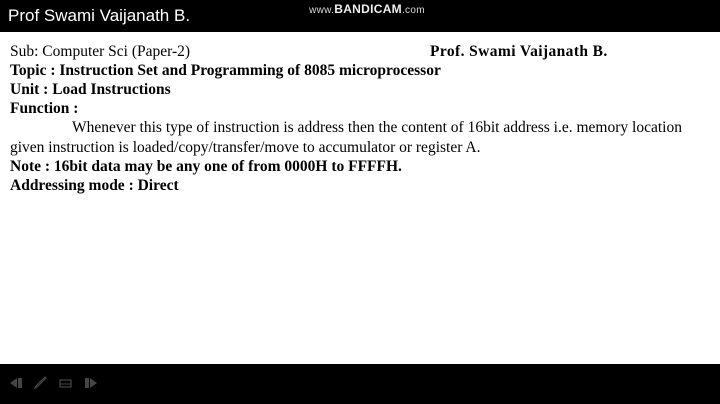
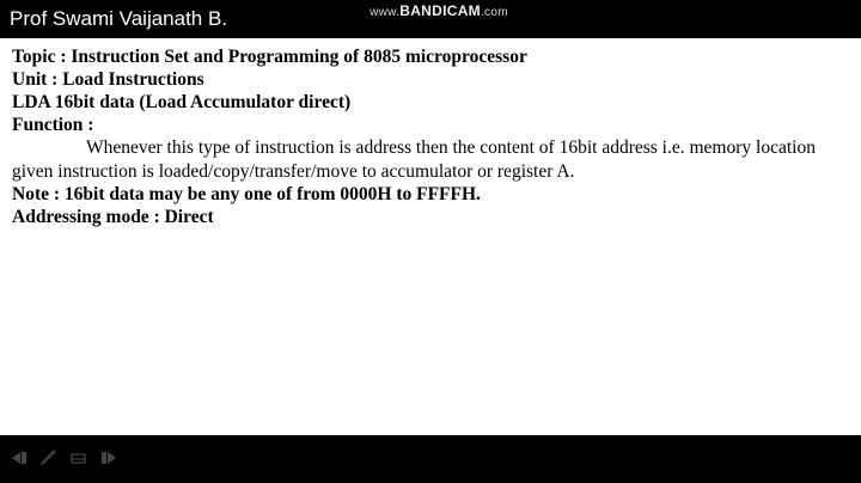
  Prof Swami Vaijanath B.
  www.BANDICAM.com
- Sub: Computer Sci (Paper-2)
- Prof. Swami Vaijanath B.
  Topic : Instruction Set and Programming of 8085 microprocessor
  Unit : Load Instructions
+ LDA 16bit data (Load Accumulator direct)
  Function :
  Whenever this type of instruction is address then the content of 16bit address i.e. memory location given instruction is loaded/copy/transfer/move to accumulator or register A.
  Note : 16bit data may be any one of from 0000H to FFFFH.
  Addressing mode : Direct
